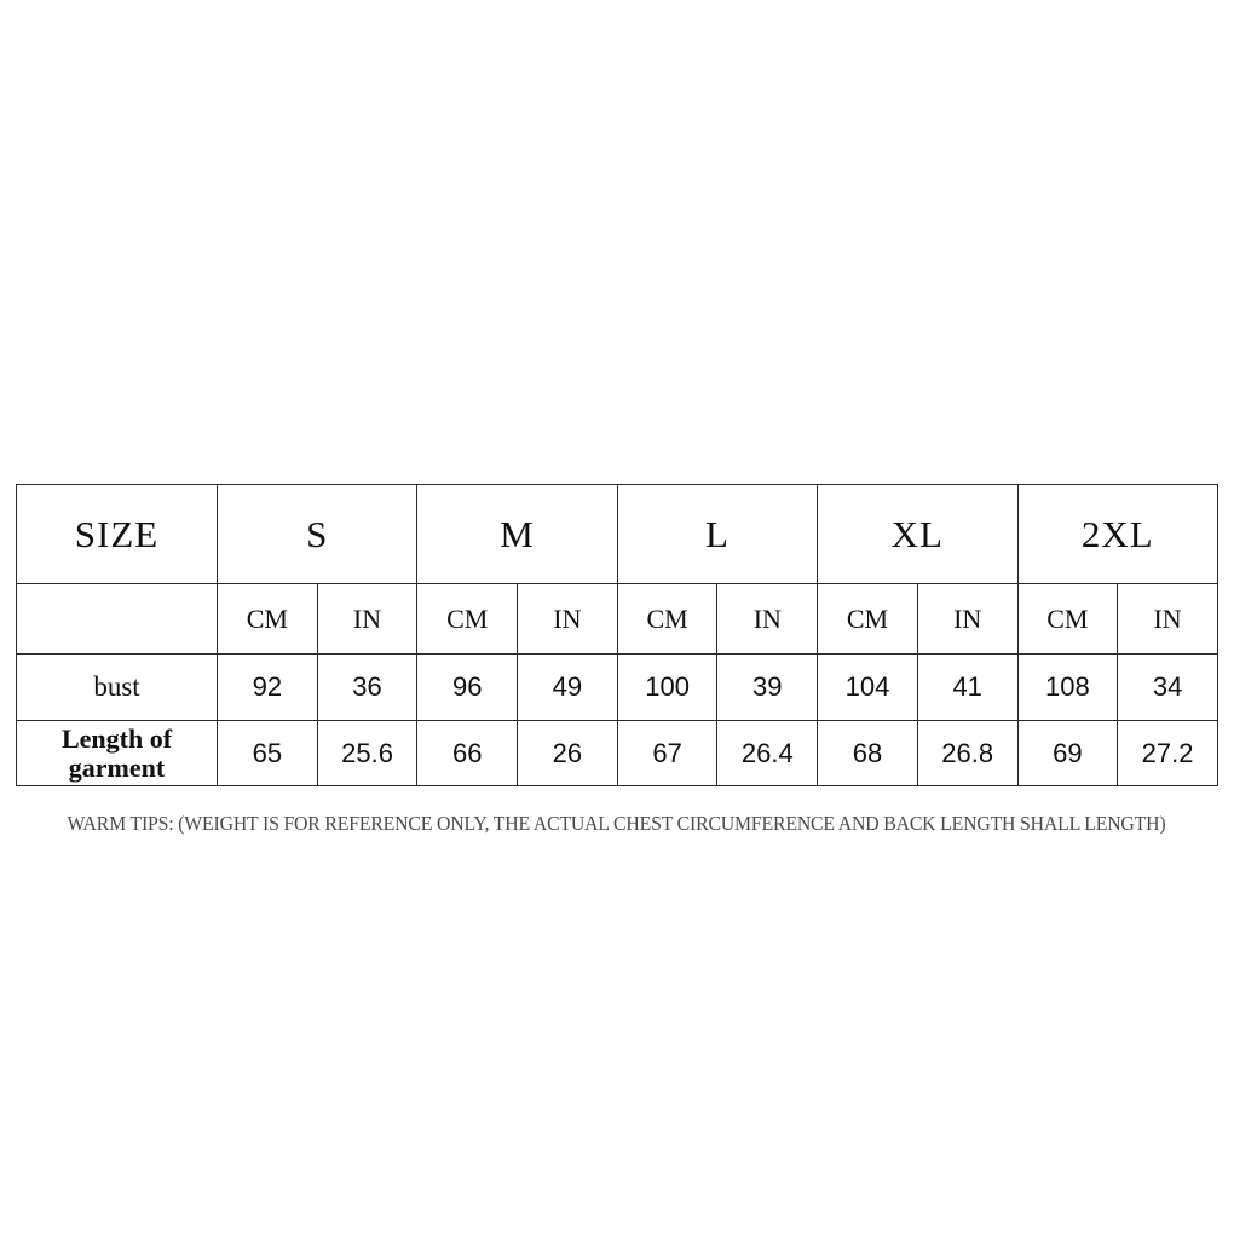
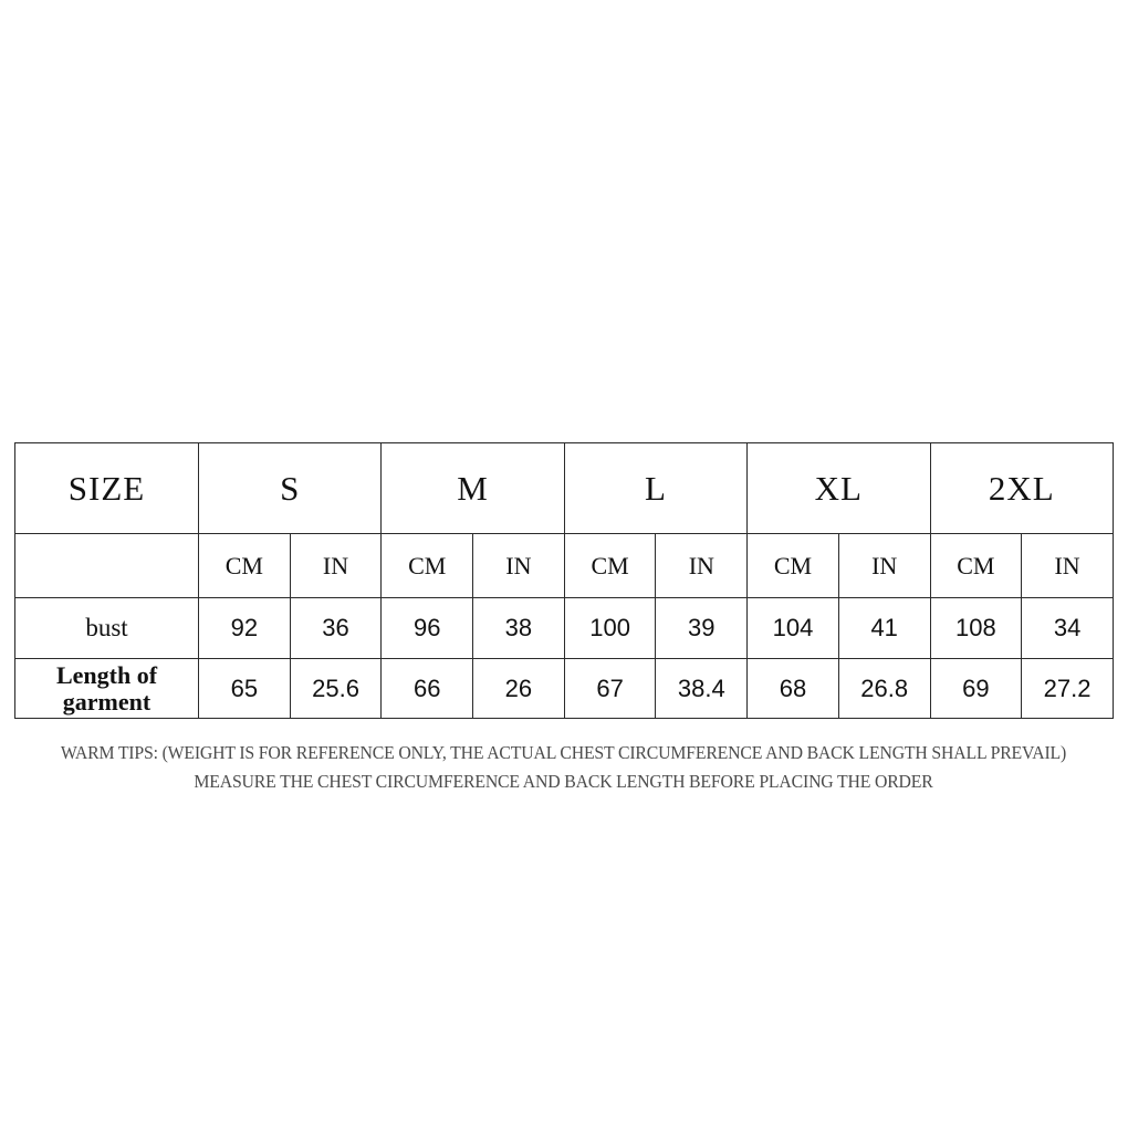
  SIZE	S	M	L	XL	2XL
  	CM	IN	CM	IN	CM	IN	CM	IN	CM	IN
- bust	92	36	96	49	100	39	104	41	108	34
+ bust	92	36	96	38	100	39	104	41	108	34
- Length of garment	65	25.6	66	26	67	26.4	68	26.8	69	27.2
+ Length of garment	65	25.6	66	26	67	38.4	68	26.8	69	27.2
- WARM TIPS: (WEIGHT IS FOR REFERENCE ONLY, THE ACTUAL CHEST CIRCUMFERENCE AND BACK LENGTH SHALL LENGTH)
+ WARM TIPS: (WEIGHT IS FOR REFERENCE ONLY, THE ACTUAL CHEST CIRCUMFERENCE AND BACK LENGTH SHALL PREVAIL)
+ MEASURE THE CHEST CIRCUMFERENCE AND BACK LENGTH BEFORE PLACING THE ORDER
